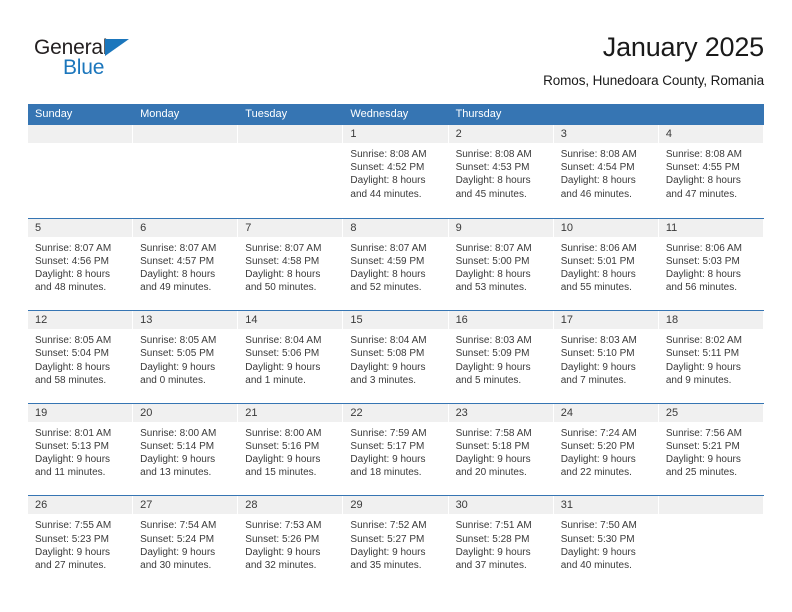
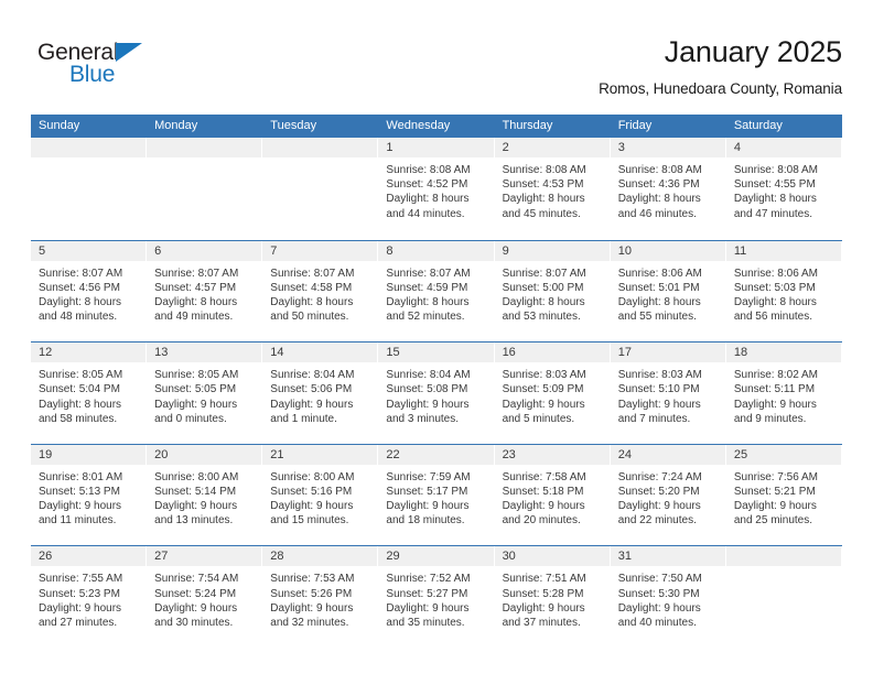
  General
  Blue
  January 2025
  Romos, Hunedoara County, Romania
  Sunday
  Monday
  Tuesday
  Wednesday
  Thursday
+ Friday
+ Saturday
  1
  Sunrise: 8:08 AM
  Sunset: 4:52 PM
  Daylight: 8 hours
  and 44 minutes.
  2
  Sunrise: 8:08 AM
  Sunset: 4:53 PM
  Daylight: 8 hours
  and 45 minutes.
  3
  Sunrise: 8:08 AM
- Sunset: 4:54 PM
+ Sunset: 4:36 PM
  Daylight: 8 hours
  and 46 minutes.
  4
  Sunrise: 8:08 AM
  Sunset: 4:55 PM
  Daylight: 8 hours
  and 47 minutes.
  5
  Sunrise: 8:07 AM
  Sunset: 4:56 PM
  Daylight: 8 hours
  and 48 minutes.
  6
  Sunrise: 8:07 AM
  Sunset: 4:57 PM
  Daylight: 8 hours
  and 49 minutes.
  7
  Sunrise: 8:07 AM
  Sunset: 4:58 PM
  Daylight: 8 hours
  and 50 minutes.
  8
  Sunrise: 8:07 AM
  Sunset: 4:59 PM
  Daylight: 8 hours
  and 52 minutes.
  9
  Sunrise: 8:07 AM
  Sunset: 5:00 PM
  Daylight: 8 hours
  and 53 minutes.
  10
  Sunrise: 8:06 AM
  Sunset: 5:01 PM
  Daylight: 8 hours
  and 55 minutes.
  11
  Sunrise: 8:06 AM
  Sunset: 5:03 PM
  Daylight: 8 hours
  and 56 minutes.
  12
  Sunrise: 8:05 AM
  Sunset: 5:04 PM
  Daylight: 8 hours
  and 58 minutes.
  13
  Sunrise: 8:05 AM
  Sunset: 5:05 PM
  Daylight: 9 hours
  and 0 minutes.
  14
  Sunrise: 8:04 AM
  Sunset: 5:06 PM
  Daylight: 9 hours
  and 1 minute.
  15
  Sunrise: 8:04 AM
  Sunset: 5:08 PM
  Daylight: 9 hours
  and 3 minutes.
  16
  Sunrise: 8:03 AM
  Sunset: 5:09 PM
  Daylight: 9 hours
  and 5 minutes.
  17
  Sunrise: 8:03 AM
  Sunset: 5:10 PM
  Daylight: 9 hours
  and 7 minutes.
  18
  Sunrise: 8:02 AM
  Sunset: 5:11 PM
  Daylight: 9 hours
  and 9 minutes.
  19
  Sunrise: 8:01 AM
  Sunset: 5:13 PM
  Daylight: 9 hours
  and 11 minutes.
  20
  Sunrise: 8:00 AM
  Sunset: 5:14 PM
  Daylight: 9 hours
  and 13 minutes.
  21
  Sunrise: 8:00 AM
  Sunset: 5:16 PM
  Daylight: 9 hours
  and 15 minutes.
  22
  Sunrise: 7:59 AM
  Sunset: 5:17 PM
  Daylight: 9 hours
  and 18 minutes.
  23
  Sunrise: 7:58 AM
  Sunset: 5:18 PM
  Daylight: 9 hours
  and 20 minutes.
  24
  Sunrise: 7:24 AM
  Sunset: 5:20 PM
  Daylight: 9 hours
  and 22 minutes.
  25
  Sunrise: 7:56 AM
  Sunset: 5:21 PM
  Daylight: 9 hours
  and 25 minutes.
  26
  Sunrise: 7:55 AM
  Sunset: 5:23 PM
  Daylight: 9 hours
  and 27 minutes.
  27
  Sunrise: 7:54 AM
  Sunset: 5:24 PM
  Daylight: 9 hours
  and 30 minutes.
  28
  Sunrise: 7:53 AM
  Sunset: 5:26 PM
  Daylight: 9 hours
  and 32 minutes.
  29
  Sunrise: 7:52 AM
  Sunset: 5:27 PM
  Daylight: 9 hours
  and 35 minutes.
  30
  Sunrise: 7:51 AM
  Sunset: 5:28 PM
  Daylight: 9 hours
  and 37 minutes.
  31
  Sunrise: 7:50 AM
  Sunset: 5:30 PM
  Daylight: 9 hours
  and 40 minutes.
